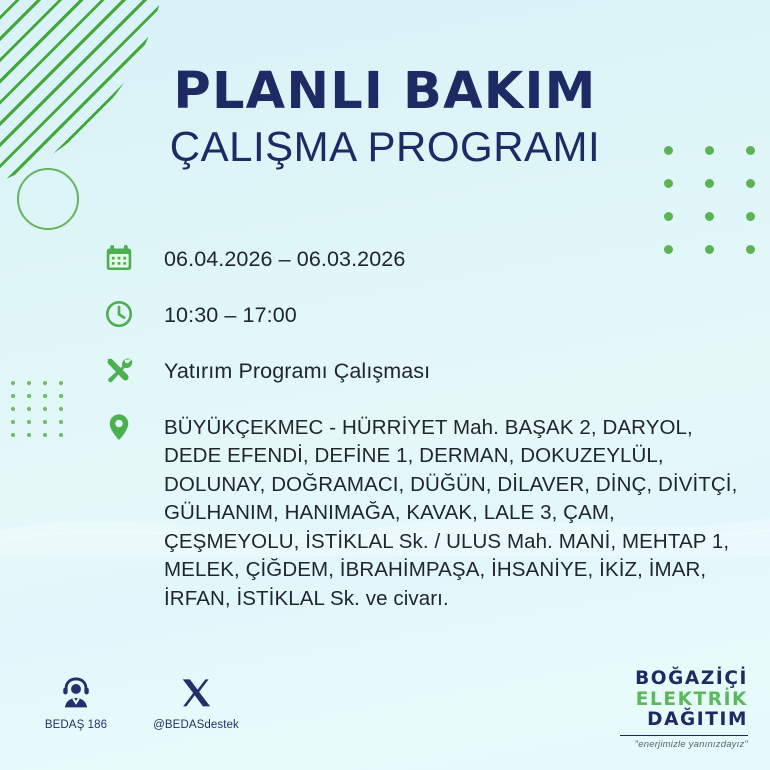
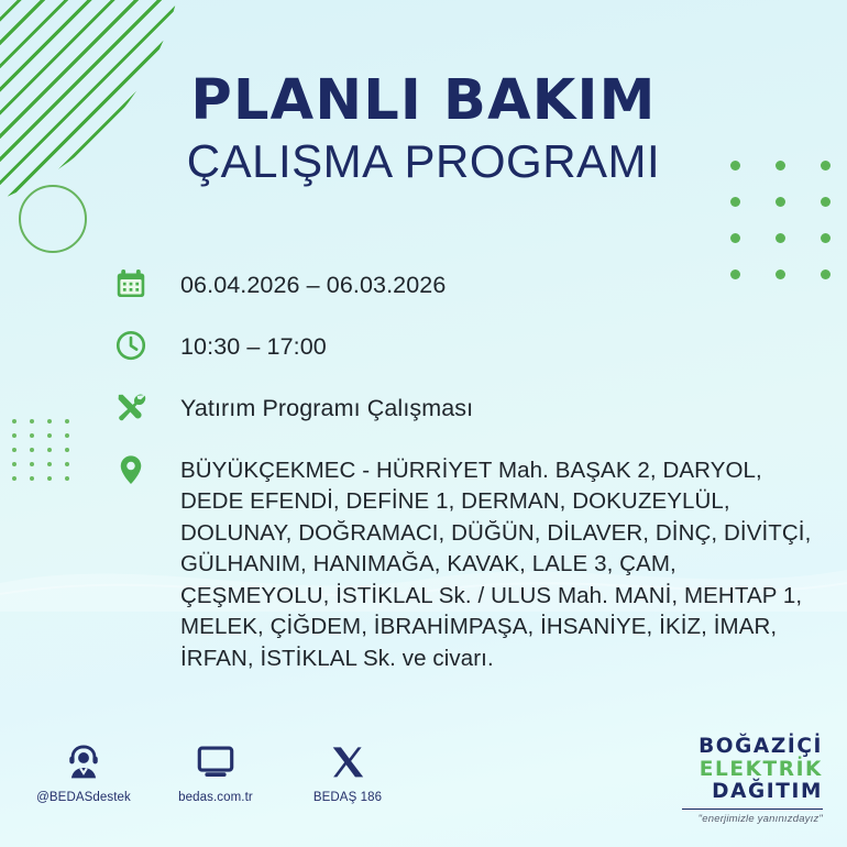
  PLANLI BAKIM
  ÇALIŞMA PROGRAMI
  06.04.2026 – 06.03.2026
  10:30 – 17:00
  Yatırım Programı Çalışması
  BÜYÜKÇEKMEC - HÜRRİYET Mah. BAŞAK 2, DARYOL, DEDE EFENDİ, DEFİNE 1, DERMAN, DOKUZEYLÜL, DOLUNAY, DOĞRAMACI, DÜĞÜN, DİLAVER, DİNÇ, DİVİTÇİ, GÜLHANIM, HANIMAĞA, KAVAK, LALE 3, ÇAM, ÇEŞMEYOLU, İSTİKLAL Sk. / ULUS Mah. MANİ, MEHTAP 1, MELEK, ÇİĞDEM, İBRAHİMPAŞA, İHSANİYE, İKİZ, İMAR, İRFAN, İSTİKLAL Sk. ve civarı.
- BEDAŞ 186
+ @BEDASdestek
+ bedas.com.tr
- @BEDASdestek
+ BEDAŞ 186
  BOĞAZİÇİ
  ELEKTRİK
  DAĞITIM
  "enerjimizle yanınızdayız"
